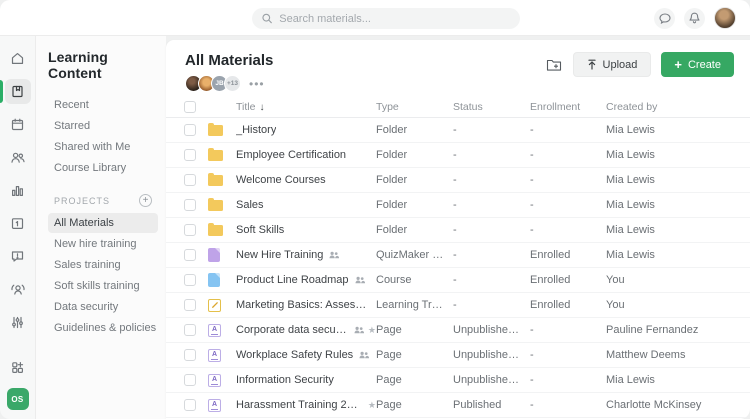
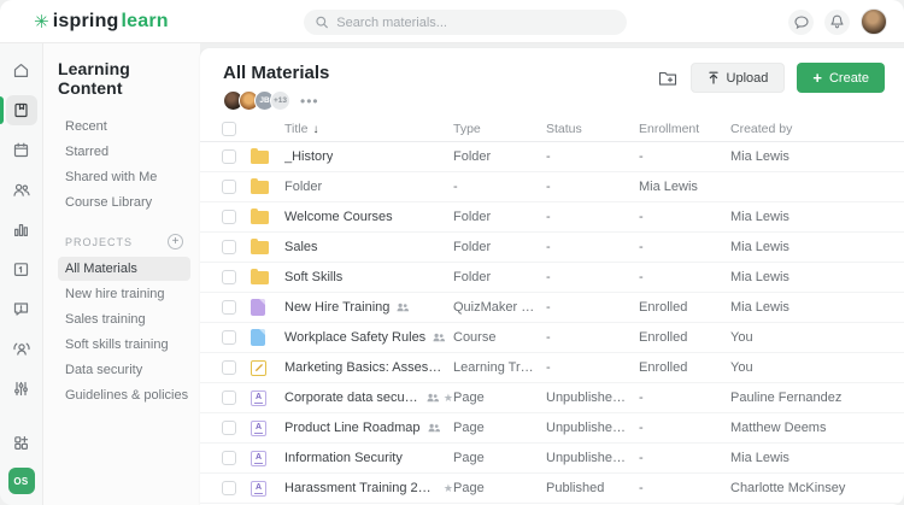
+ ✳
+ ispring
+ learn
  Search materials...
  OS
  Learning Content
  Recent
  Starred
  Shared with Me
  Course Library
  PROJECTS
  +
  All Materials
  New hire training
  Sales training
  Soft skills training
  Data security
  Guidelines & policies
  All Materials
  •••
  Upload
  +
  Create
  Title ↓
  Type
  Status
  Enrollment
  Created by
  _History
  Folder
  -
  -
  Mia Lewis
- Employee Certification
  Folder
  -
  -
  Mia Lewis
  Welcome Courses
  Folder
  -
  -
  Mia Lewis
  Sales
  Folder
  -
  -
  Mia Lewis
  Soft Skills
  Folder
  -
  -
  Mia Lewis
  New Hire Training
  QuizMaker Quiz
  -
  Enrolled
  Mia Lewis
- Product Line Roadmap
+ Workplace Safety Rules
  Course
  -
  Enrolled
  You
  Marketing Basics: Assessm
  Learning Track
  -
  Enrolled
  You
  Corporate data security
  ★
  Page
  Unpublished Ch
  -
  Pauline Fernandez
- Workplace Safety Rules
+ Product Line Roadmap
  Page
  Unpublished Ch
  -
  Matthew Deems
  Information Security
  Page
  Unpublished Ch
  -
  Mia Lewis
  Harassment Training 202
  ★
  Page
  Published
  -
  Charlotte McKinsey
